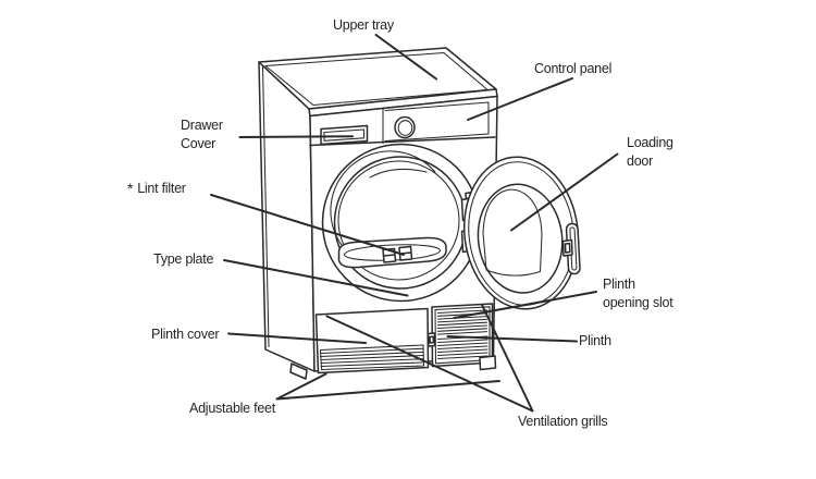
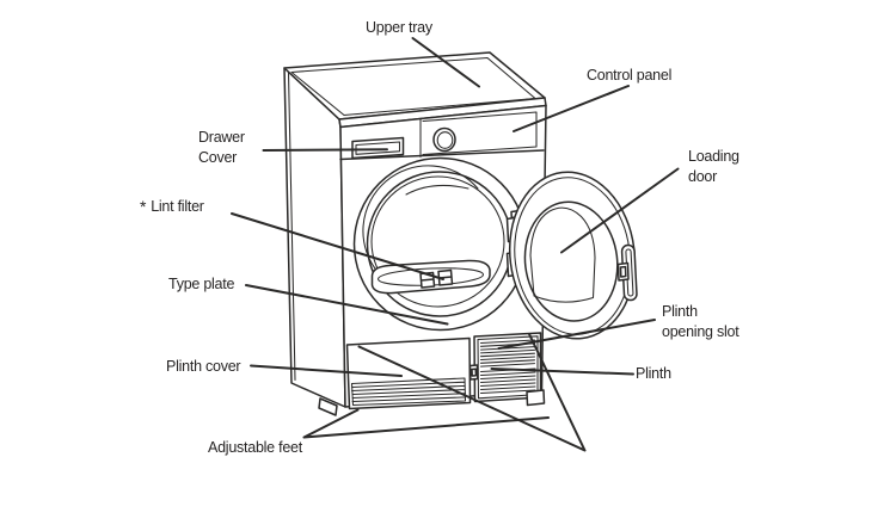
  Upper tray
  Control panel
  Drawer
  Cover
  * Lint filter
  Type plate
  Plinth cover
  Adjustable feet
  Loading
  door
  Plinth
  opening slot
  Plinth
- Ventilation grills
